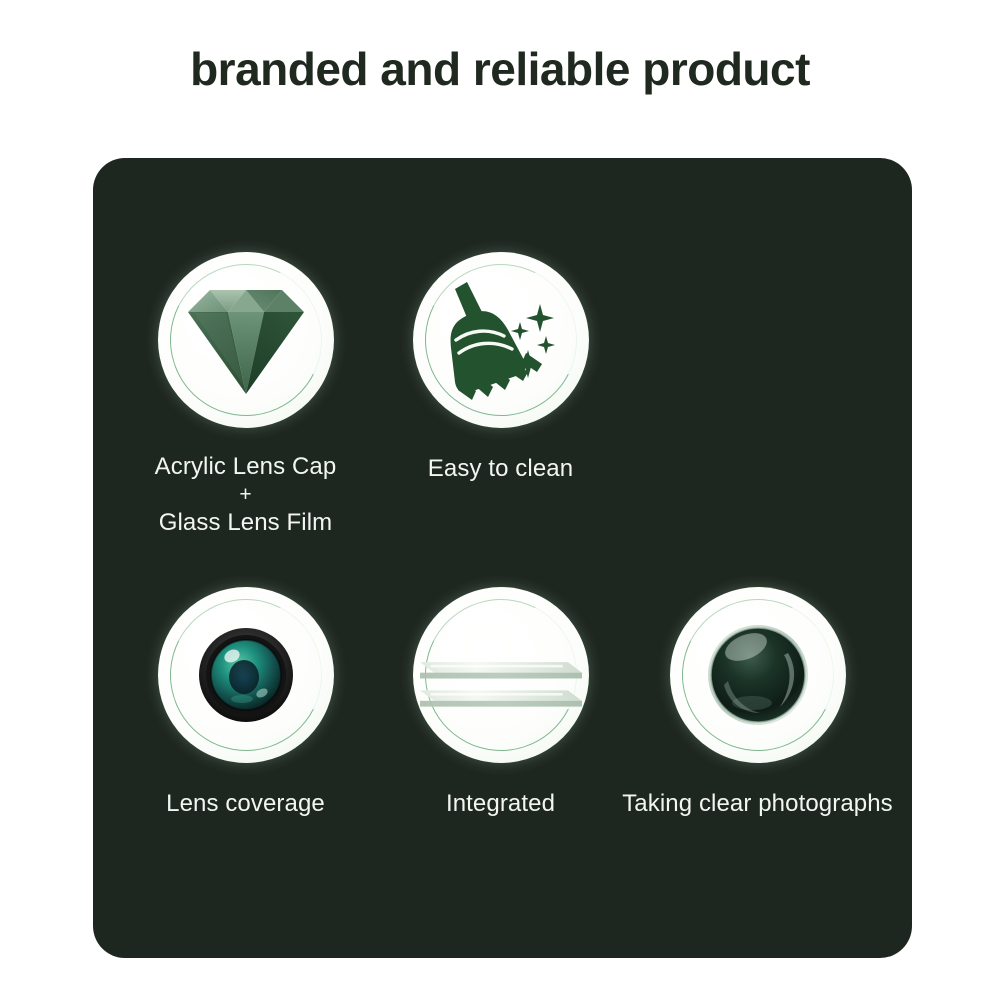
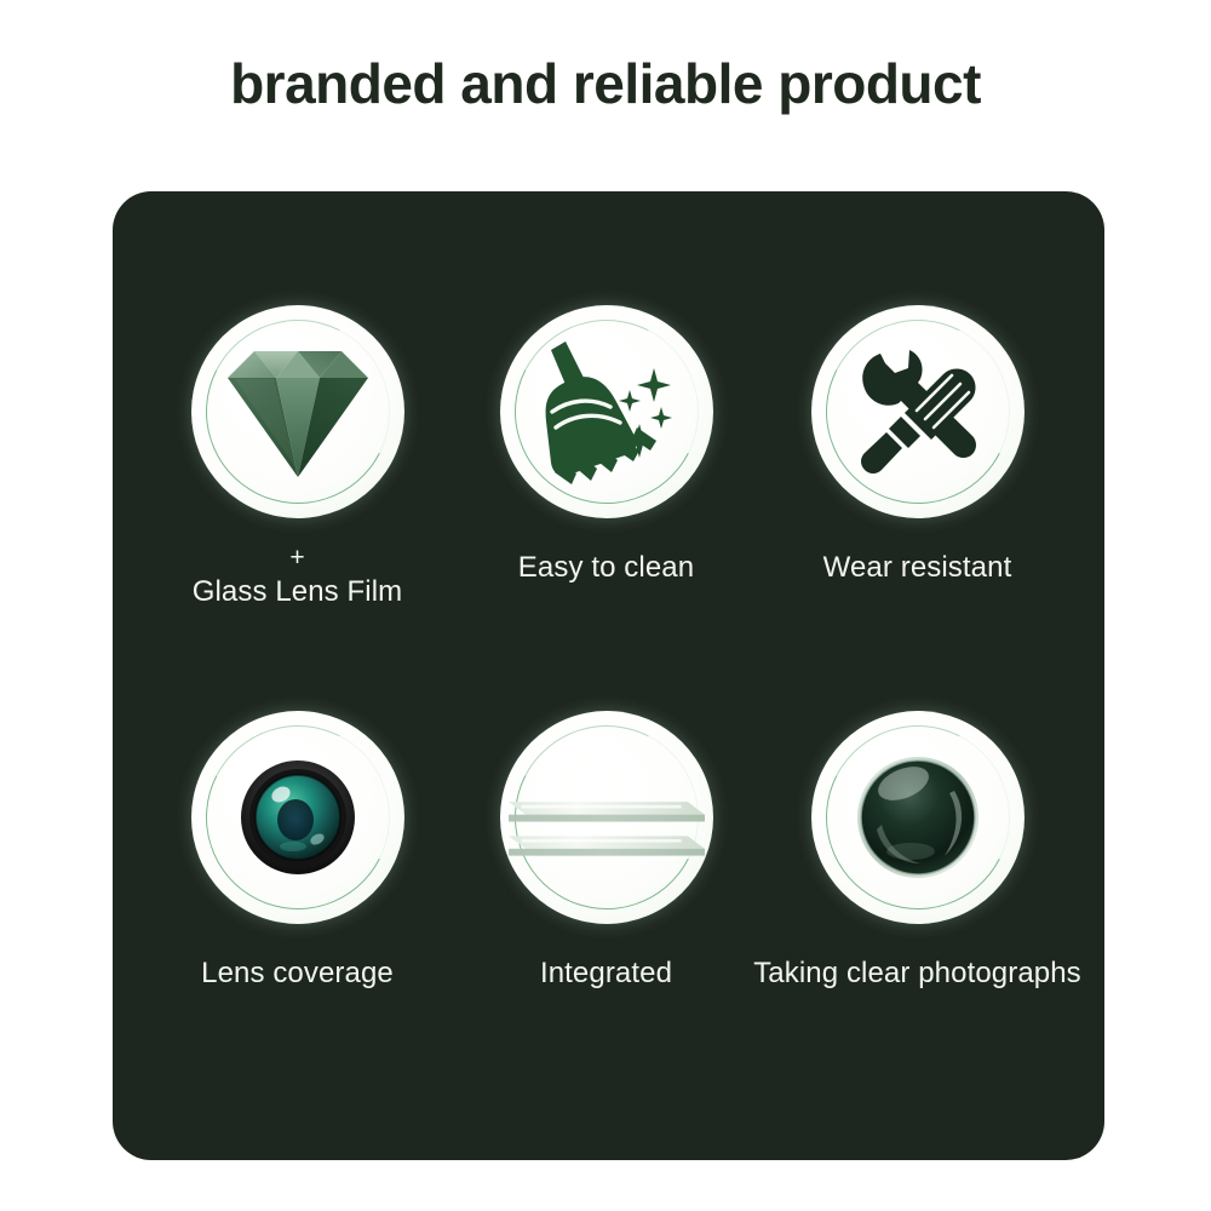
  branded and reliable product
- Acrylic Lens Cap
  +
  Glass Lens Film
  Easy to clean
+ Wear resistant
  Lens coverage
  Integrated
  Taking clear photographs
